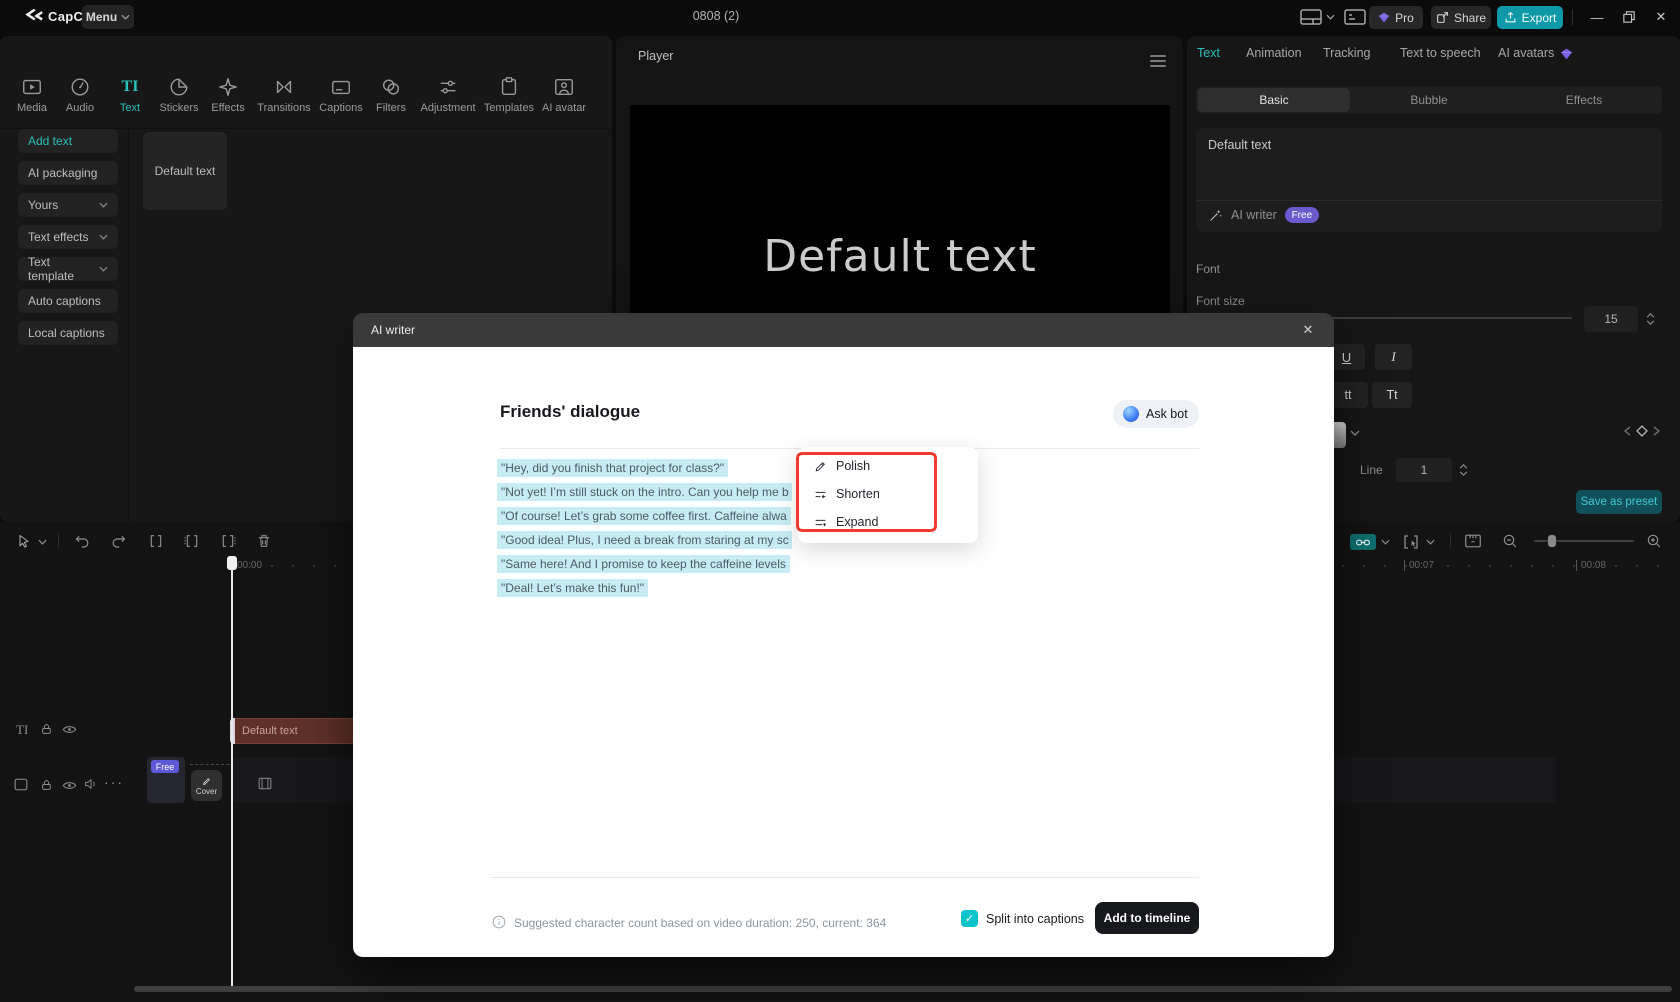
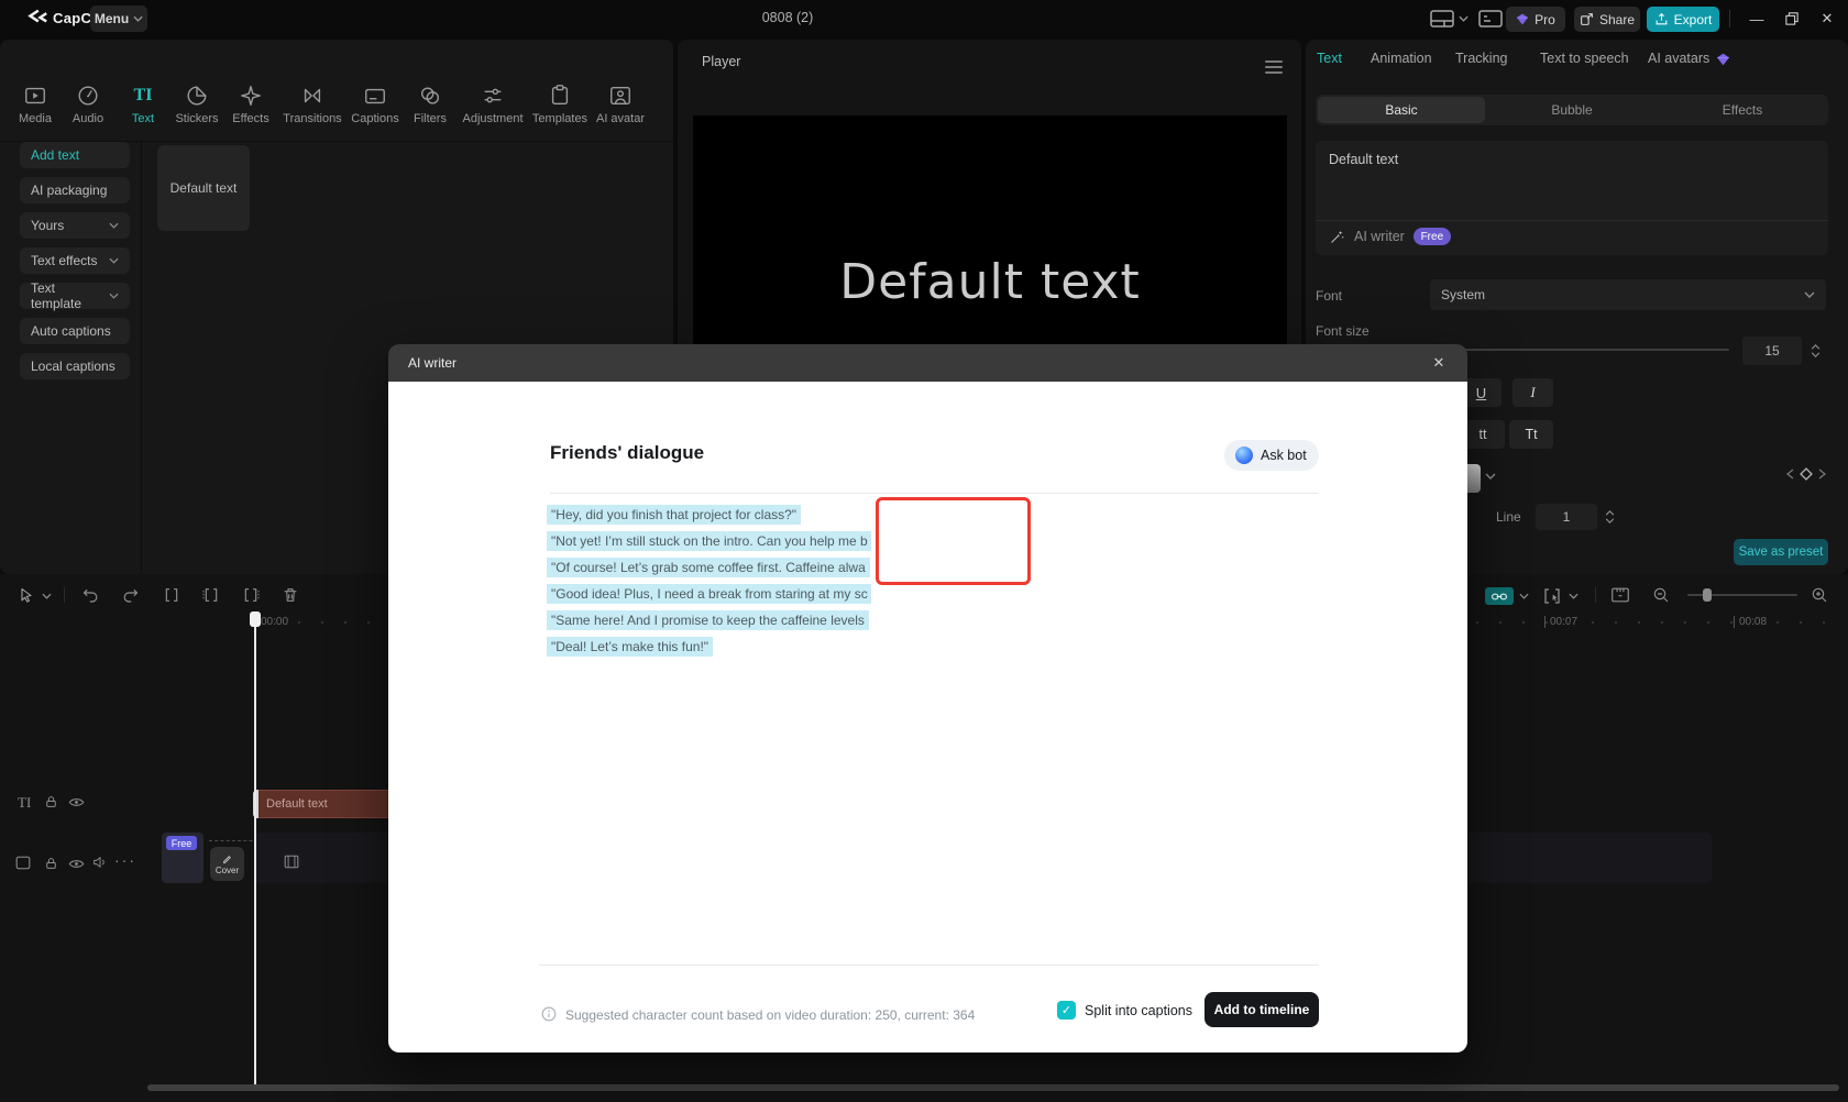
  Menu
  0808 (2)
  Pro
  Share
  Export
  —
  ✕
  Media
  Audio
  TI
  Text
  Stickers
  Effects
  Transitions
  Captions
  Filters
  Adjustment
  Templates
  AI avatar
  Add text
  AI packaging
  Yours
  Text effects
  Text template
  Auto captions
  Local captions
  Default text
  Player
  Default text
  Text
  Animation
  Tracking
  Text to speech
  AI avatars
  Basic
  Bubble
  Effects
  Default text
  AI writer
  Free
  Font
+ System
  Font size
  15
  U
  I
  tt
  Tt
  Line
  1
  Save as preset
  TI
  ···
  Free
  Cover
  Default text
  AI writer
  ✕
  Friends' dialogue
  Ask bot
  "Hey, did you finish that project for class?"
  "Not yet! I’m still stuck on the intro. Can you help me b
  "Of course! Let’s grab some coffee first. Caffeine alwa
  "Good idea! Plus, I need a break from staring at my sc
  "Same here! And I promise to keep the caffeine levels
  "Deal! Let’s make this fun!"
  Suggested character count based on video duration: 250, current: 364
  ✓
  Split into captions
  Add to timeline
- Polish
- Shorten
- Expand
